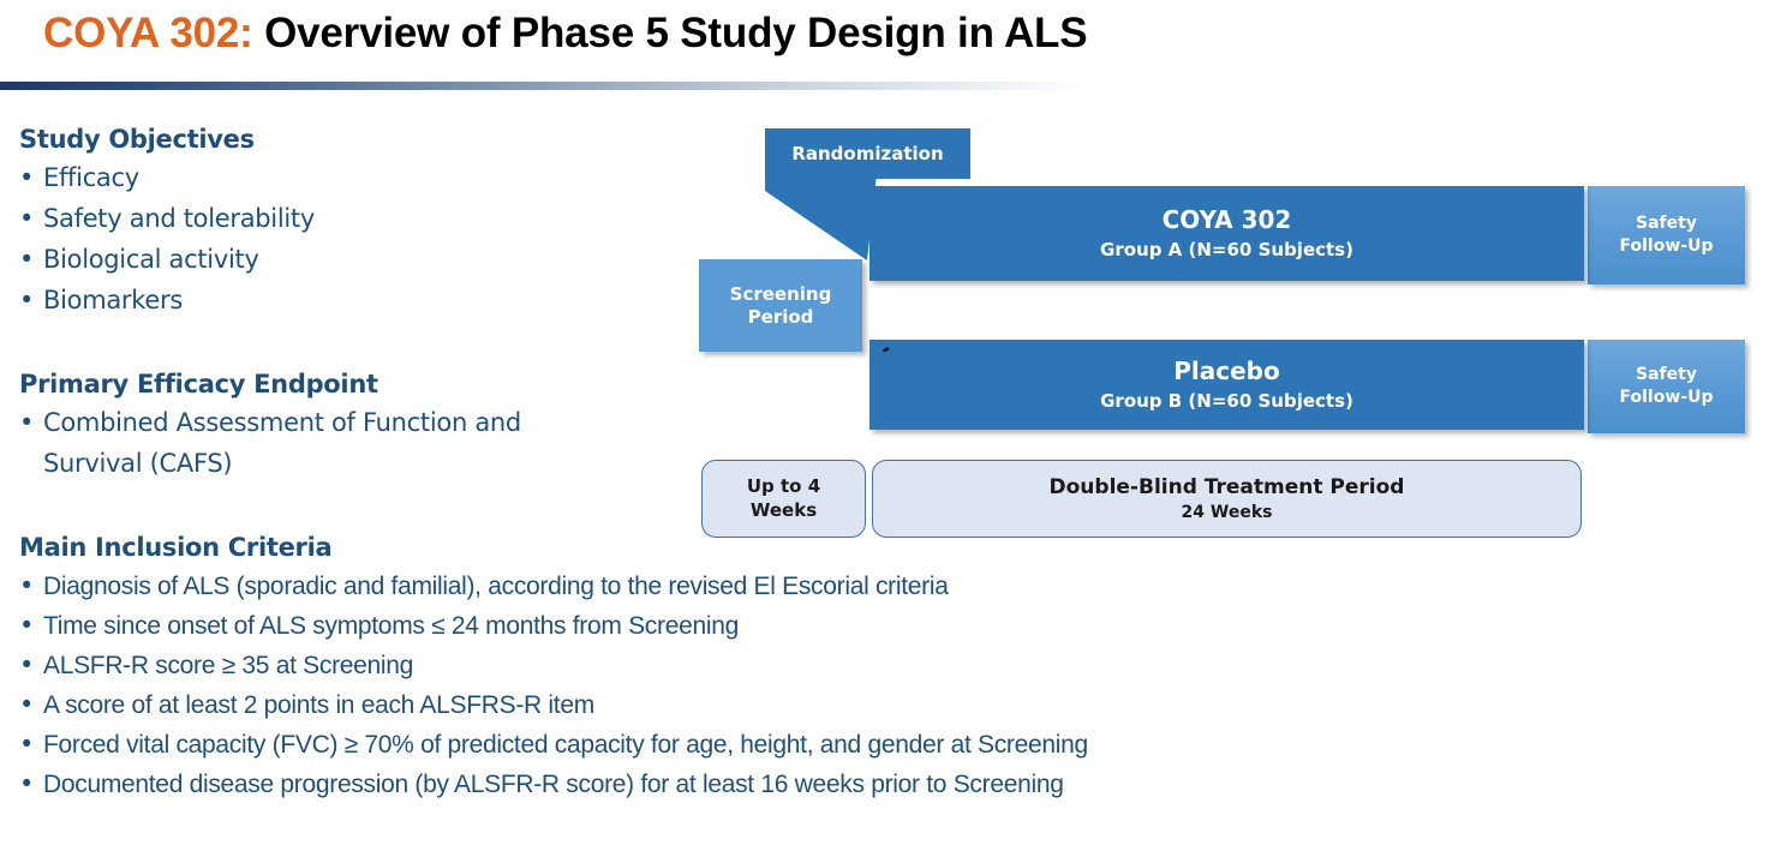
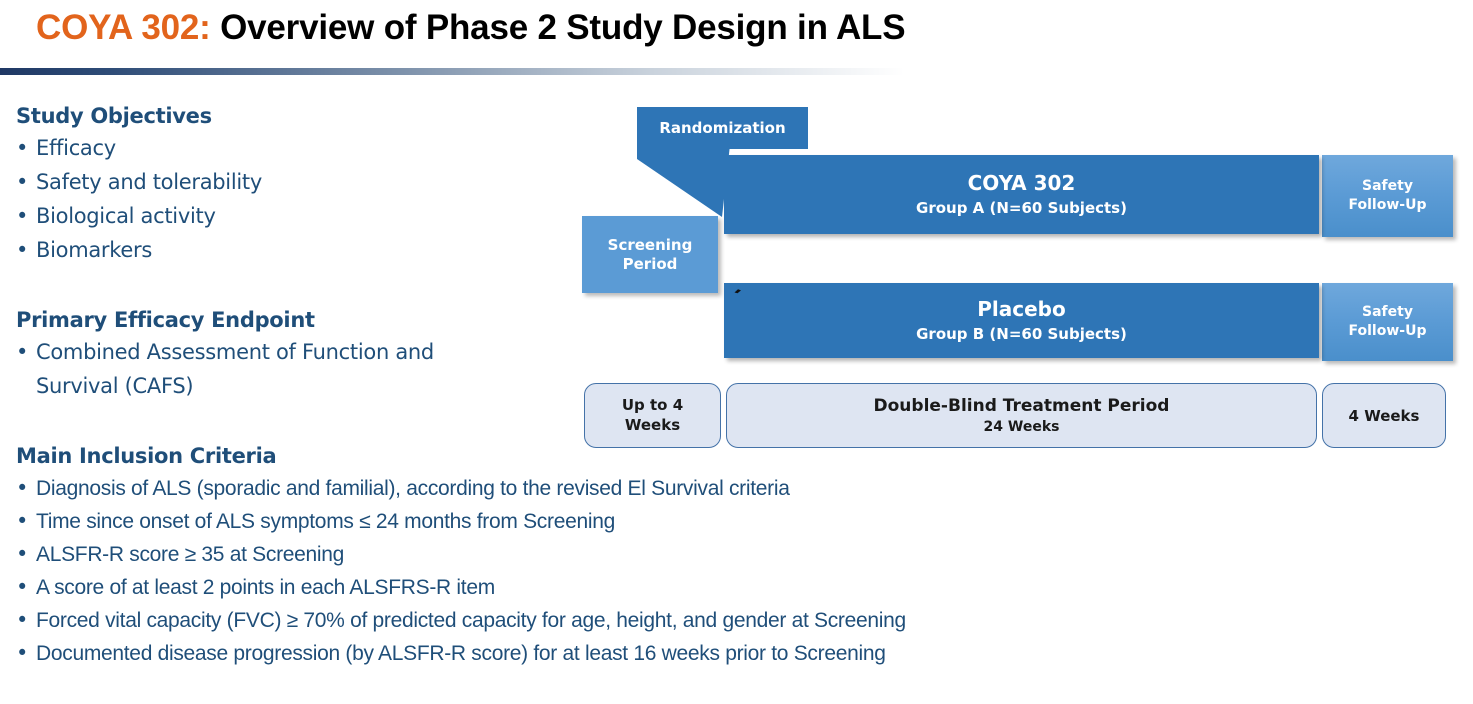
- COYA 302: Overview of Phase 5 Study Design in ALS
+ COYA 302: Overview of Phase 2 Study Design in ALS
  Study Objectives
  • Efficacy
  • Safety and tolerability
  • Biological activity
  • Biomarkers
  Primary Efficacy Endpoint
  • Combined Assessment of Function and
  Survival (CAFS)
  Main Inclusion Criteria
- • Diagnosis of ALS (sporadic and familial), according to the revised El Escorial criteria
+ • Diagnosis of ALS (sporadic and familial), according to the revised El Survival criteria
  • Time since onset of ALS symptoms ≤ 24 months from Screening
  • ALSFR-R score ≥ 35 at Screening
  • A score of at least 2 points in each ALSFRS-R item
  • Forced vital capacity (FVC) ≥ 70% of predicted capacity for age, height, and gender at Screening
  • Documented disease progression (by ALSFR-R score) for at least 16 weeks prior to Screening
  Randomization
  Screening
  Period
  COYA 302
  Group A (N=60 Subjects)
  Placebo
  Group B (N=60 Subjects)
  Safety
  Follow-Up
  Safety
  Follow-Up
  Up to 4
  Weeks
  Double-Blind Treatment Period
  24 Weeks
+ 4 Weeks
